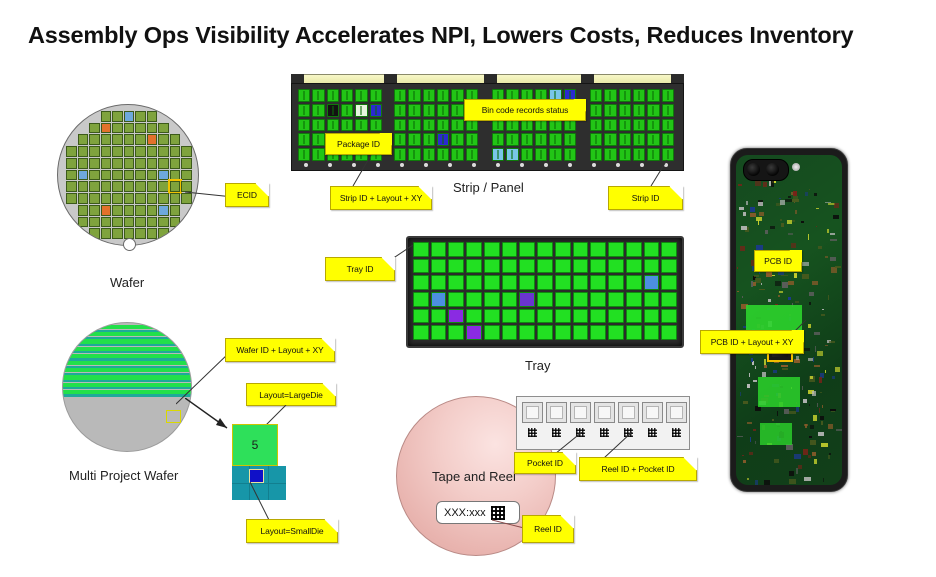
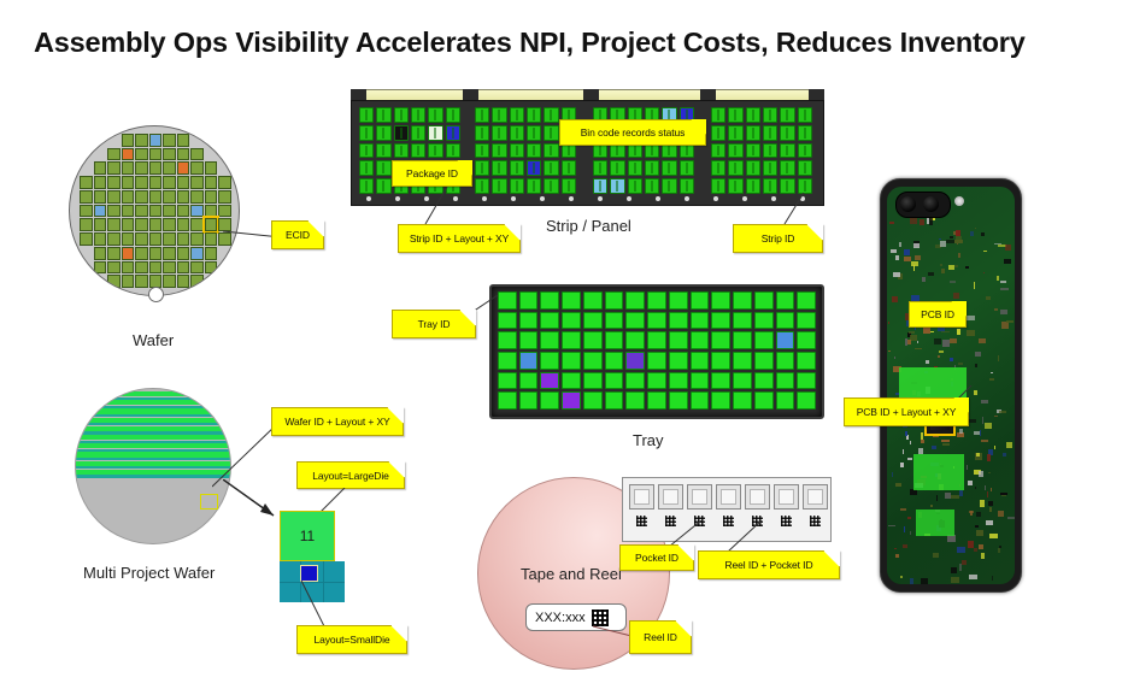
- Assembly Ops Visibility Accelerates NPI, Lowers Costs, Reduces Inventory
+ Assembly Ops Visibility Accelerates NPI, Project Costs, Reduces Inventory
  Wafer
  ECID
  Multi Project Wafer
  Wafer ID + Layout + XY
  Layout=LargeDie
- 5
+ 11
  Layout=SmallDie
  Strip / Panel
  Package ID
  Bin code records status
  Strip ID + Layout + XY
  Strip ID
  Tray
  Tray ID
  XXX:xxx
  Tape and Reel
  Pocket ID
  Reel ID + Pocket ID
  Reel ID
  PCB I
  PCB ID + Layout + X
